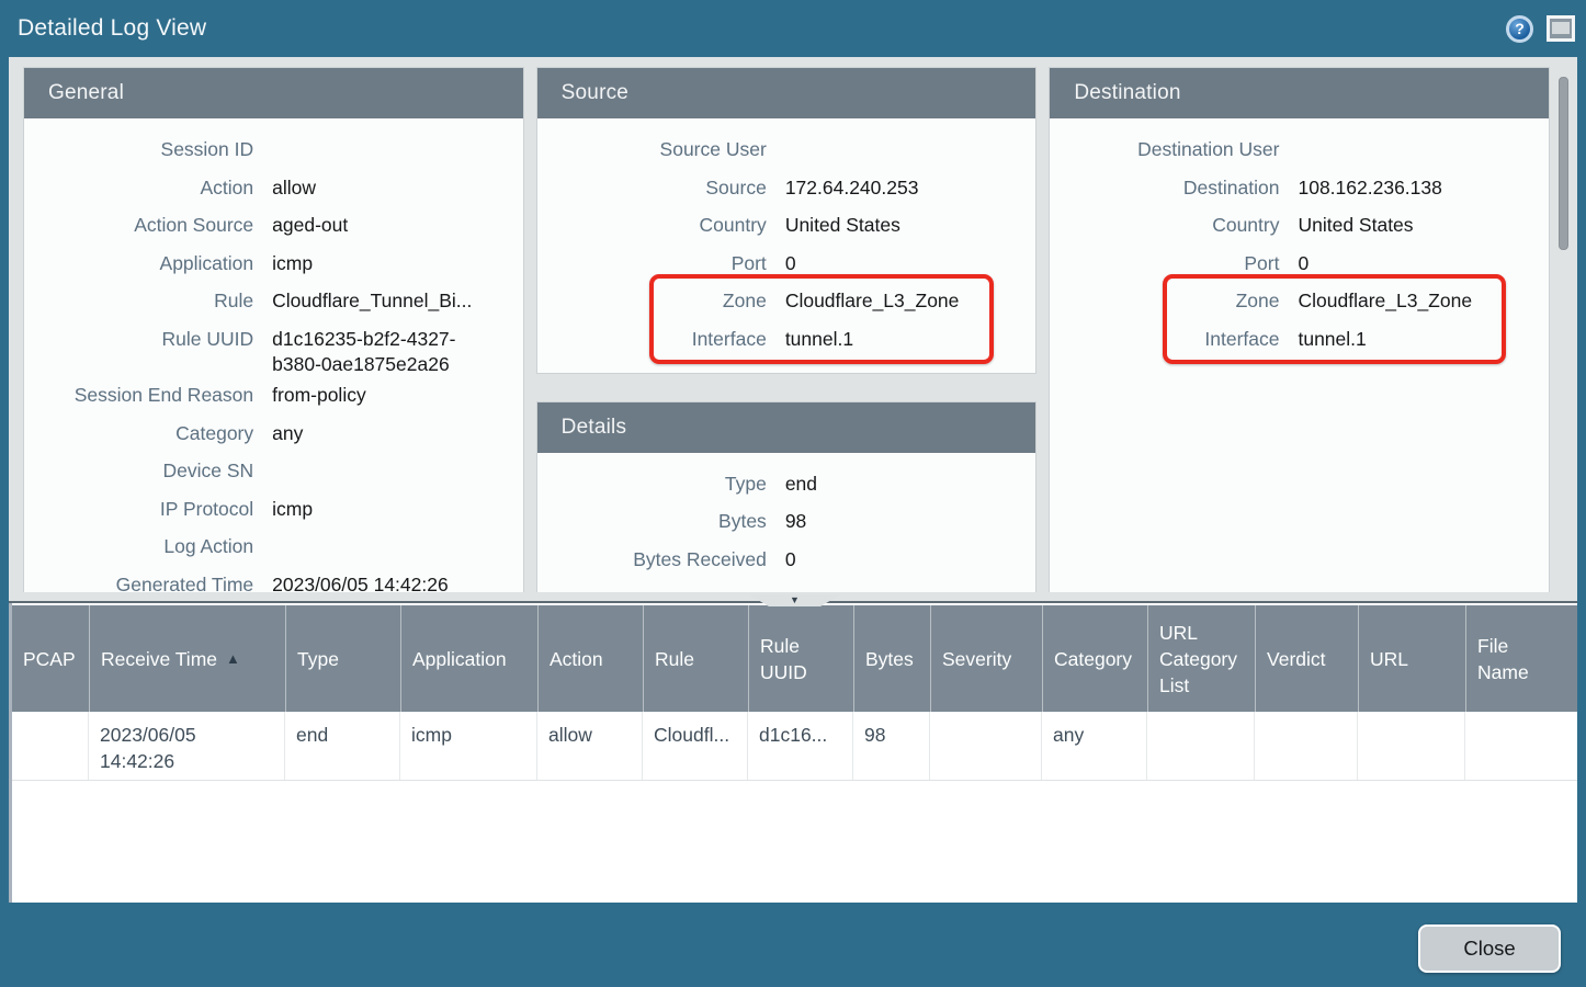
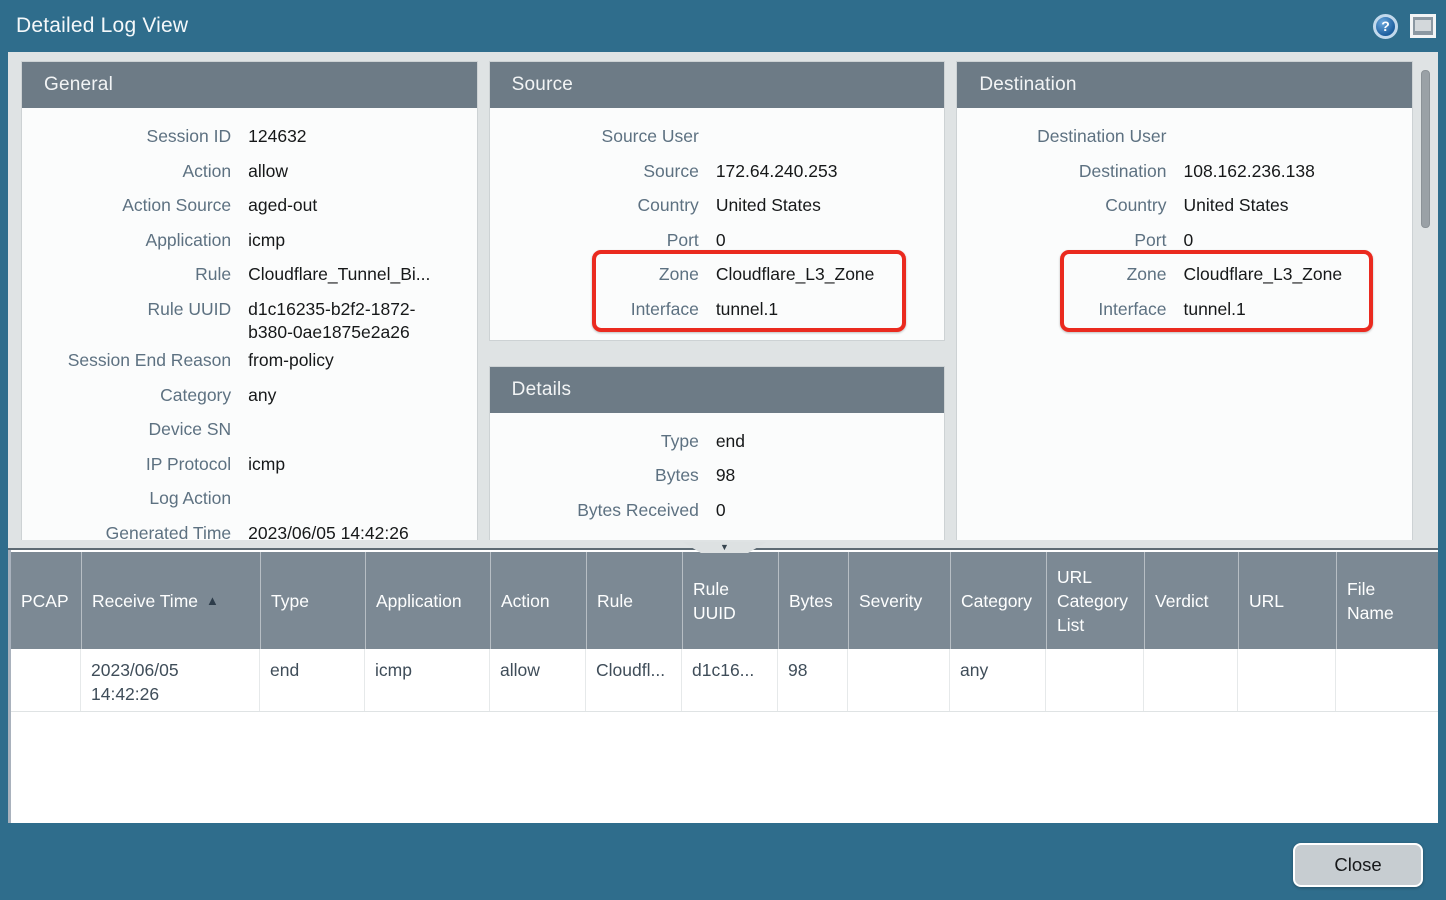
  Detailed Log View
  ?
  General
  Session ID
+ 124632
  Action
  allow
  Action Source
  aged-out
  Application
  icmp
  Rule
  Cloudflare_Tunnel_Bi...
  Rule UUID
- d1c16235-b2f2-4327-b380-0ae1875e2a26
+ d1c16235-b2f2-1872-b380-0ae1875e2a26
  Session End Reason
  from-policy
  Category
  any
  Device SN
  IP Protocol
  icmp
  Log Action
  Generated Time
  2023/06/05 14:42:26
  Source
  Source User
  Source
  172.64.240.253
  Country
  United States
  Port
  0
  Zone
  Cloudflare_L3_Zone
  Interface
  tunnel.1
  Details
  Type
  end
  Bytes
  98
  Bytes Received
  0
  Destination
  Destination User
  Destination
  108.162.236.138
  Country
  United States
  Port
  0
  Zone
  Cloudflare_L3_Zone
  Interface
  tunnel.1
  ▼
  PCAP
  Receive Time
  ▲
  Type
  Application
  Action
  Rule
  Rule UUID
  Bytes
  Severity
  Category
  URL Category List
  Verdict
  URL
  File Name
  2023/06/05 14:42:26
  end
  icmp
  allow
  Cloudfl...
  d1c16...
  98
  any
  Close
